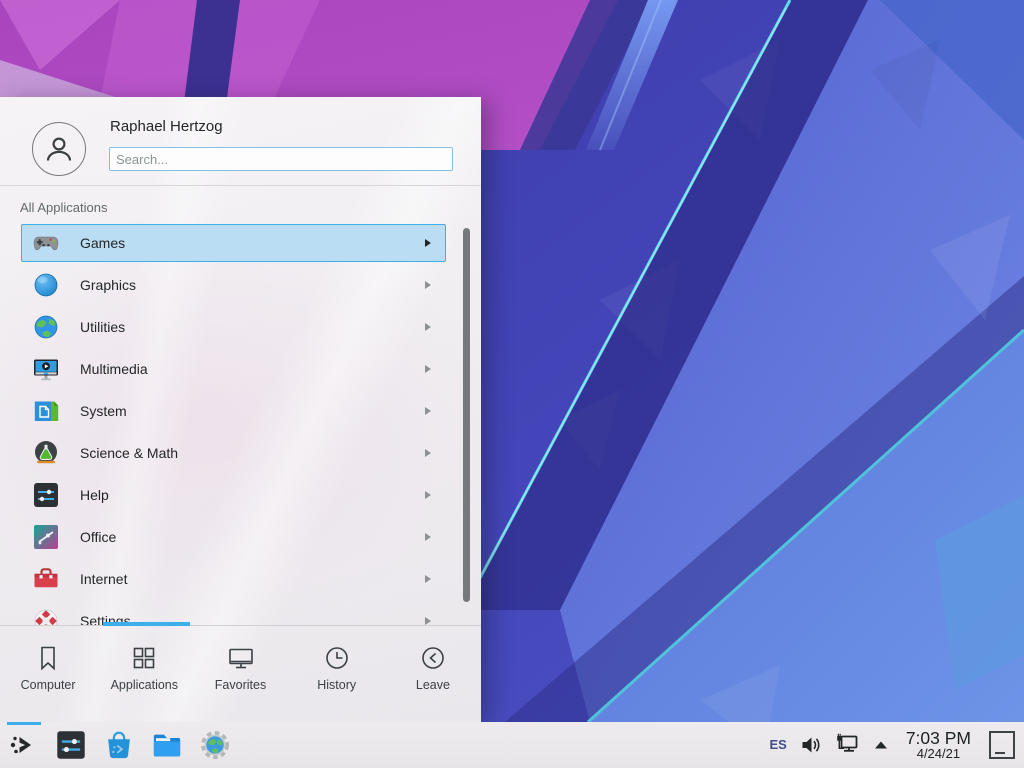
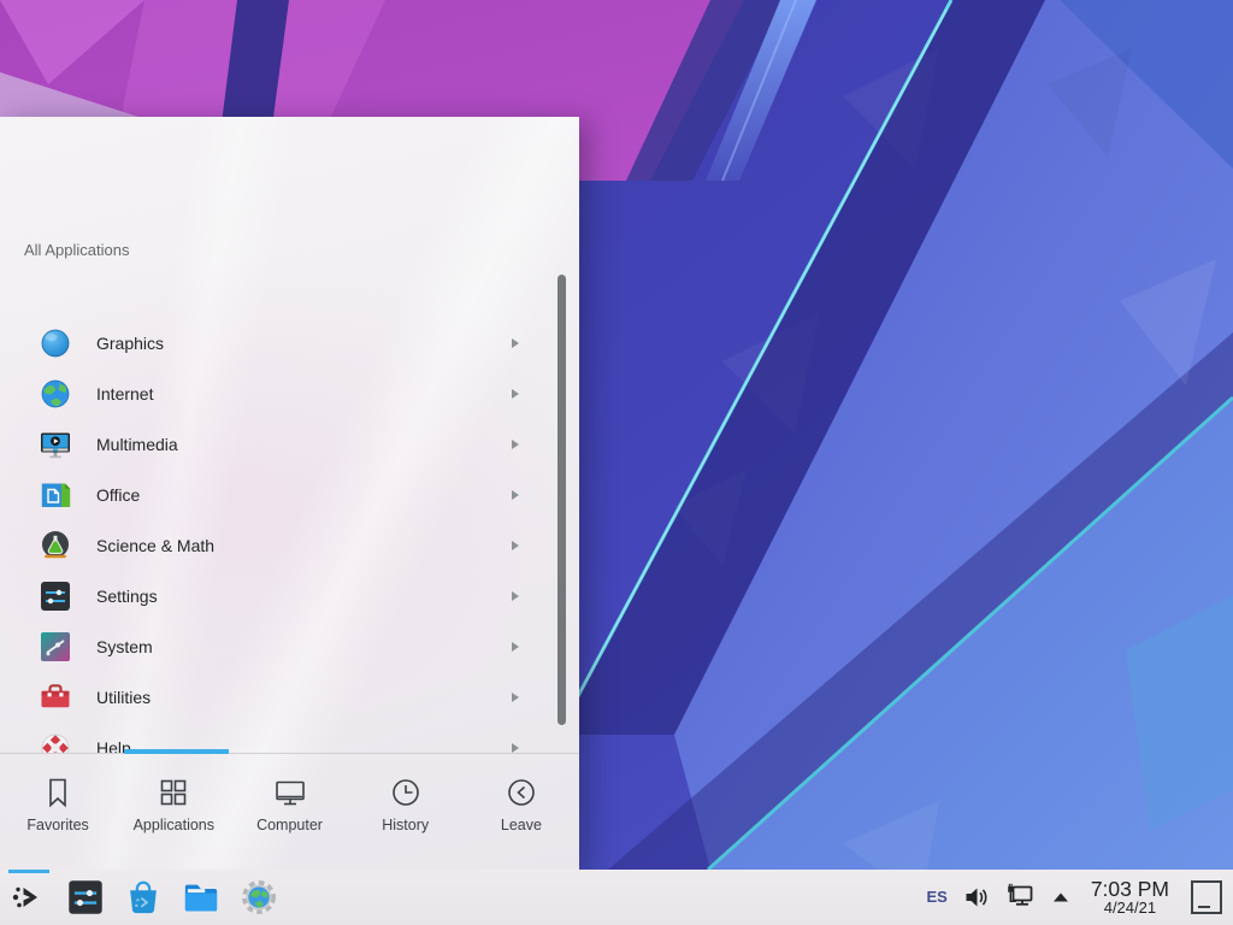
- Raphael Hertzog
- Search...
  All Applications
- Games
  Graphics
- Utilities
+ Internet
  Multimedia
- System
+ Office
  Science & Math
- Help
+ Settings
- Office
+ System
- Internet
+ Utilities
- Settings
+ Help
- Computer
+ Favorites
  Applications
- Favorites
+ Computer
  History
  Leave
  ES
  7:03 PM
  4/24/21
